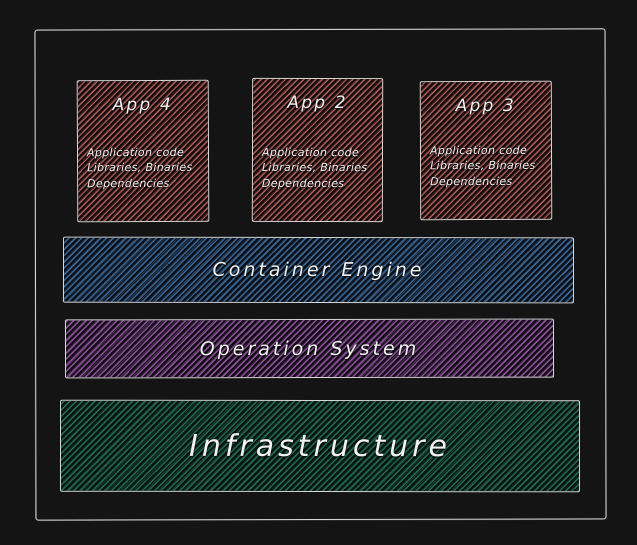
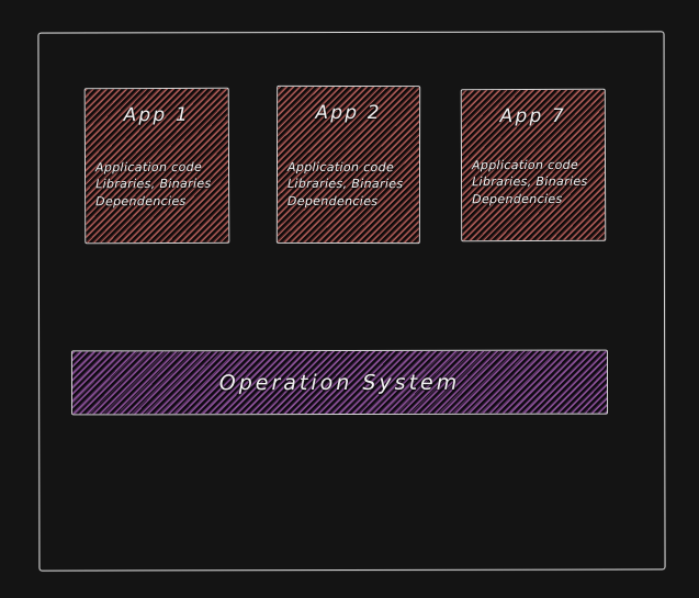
- App 4
+ App 1
  Application code
  Libraries, Binaries
  Dependencies
  App 2
  Application code
  Libraries, Binaries
  Dependencies
- App 3
+ App 7
  Application code
  Libraries, Binaries
  Dependencies
- Container Engine
  Operation System
- Infrastructure
